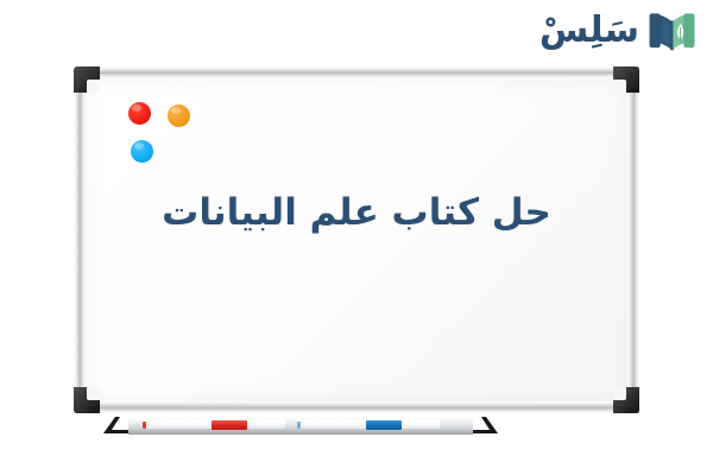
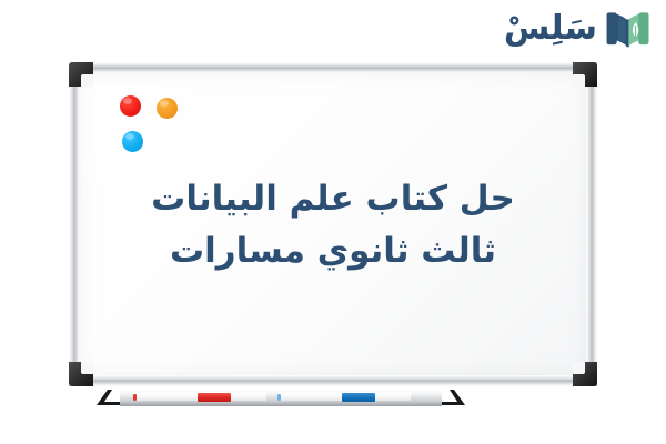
  سَلِسْ
  حل كتاب علم البيانات
+ ثالث ثانوي مسارات
